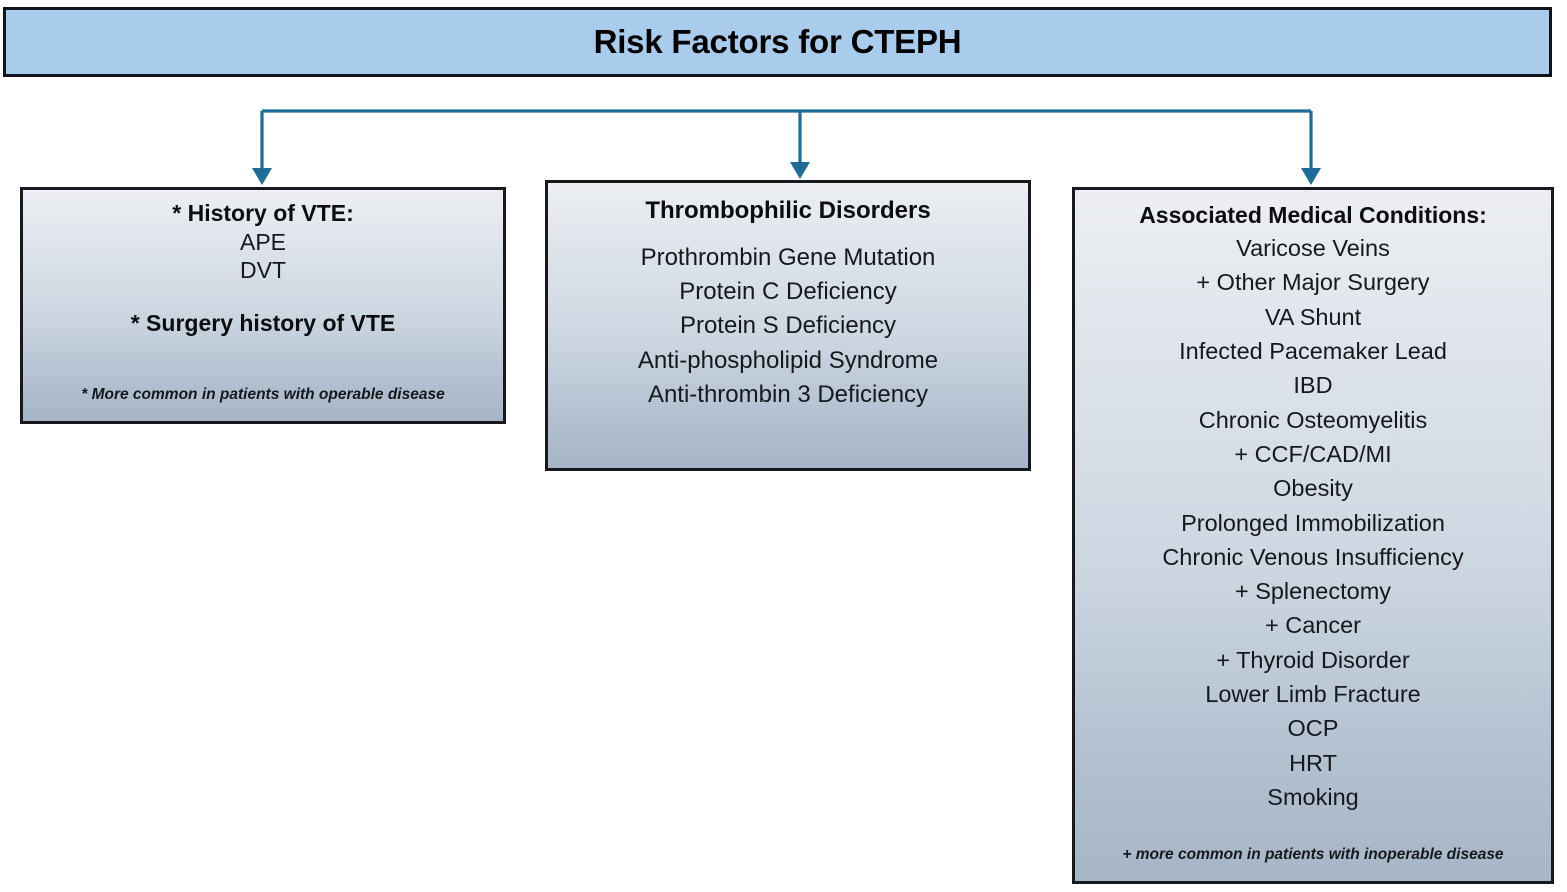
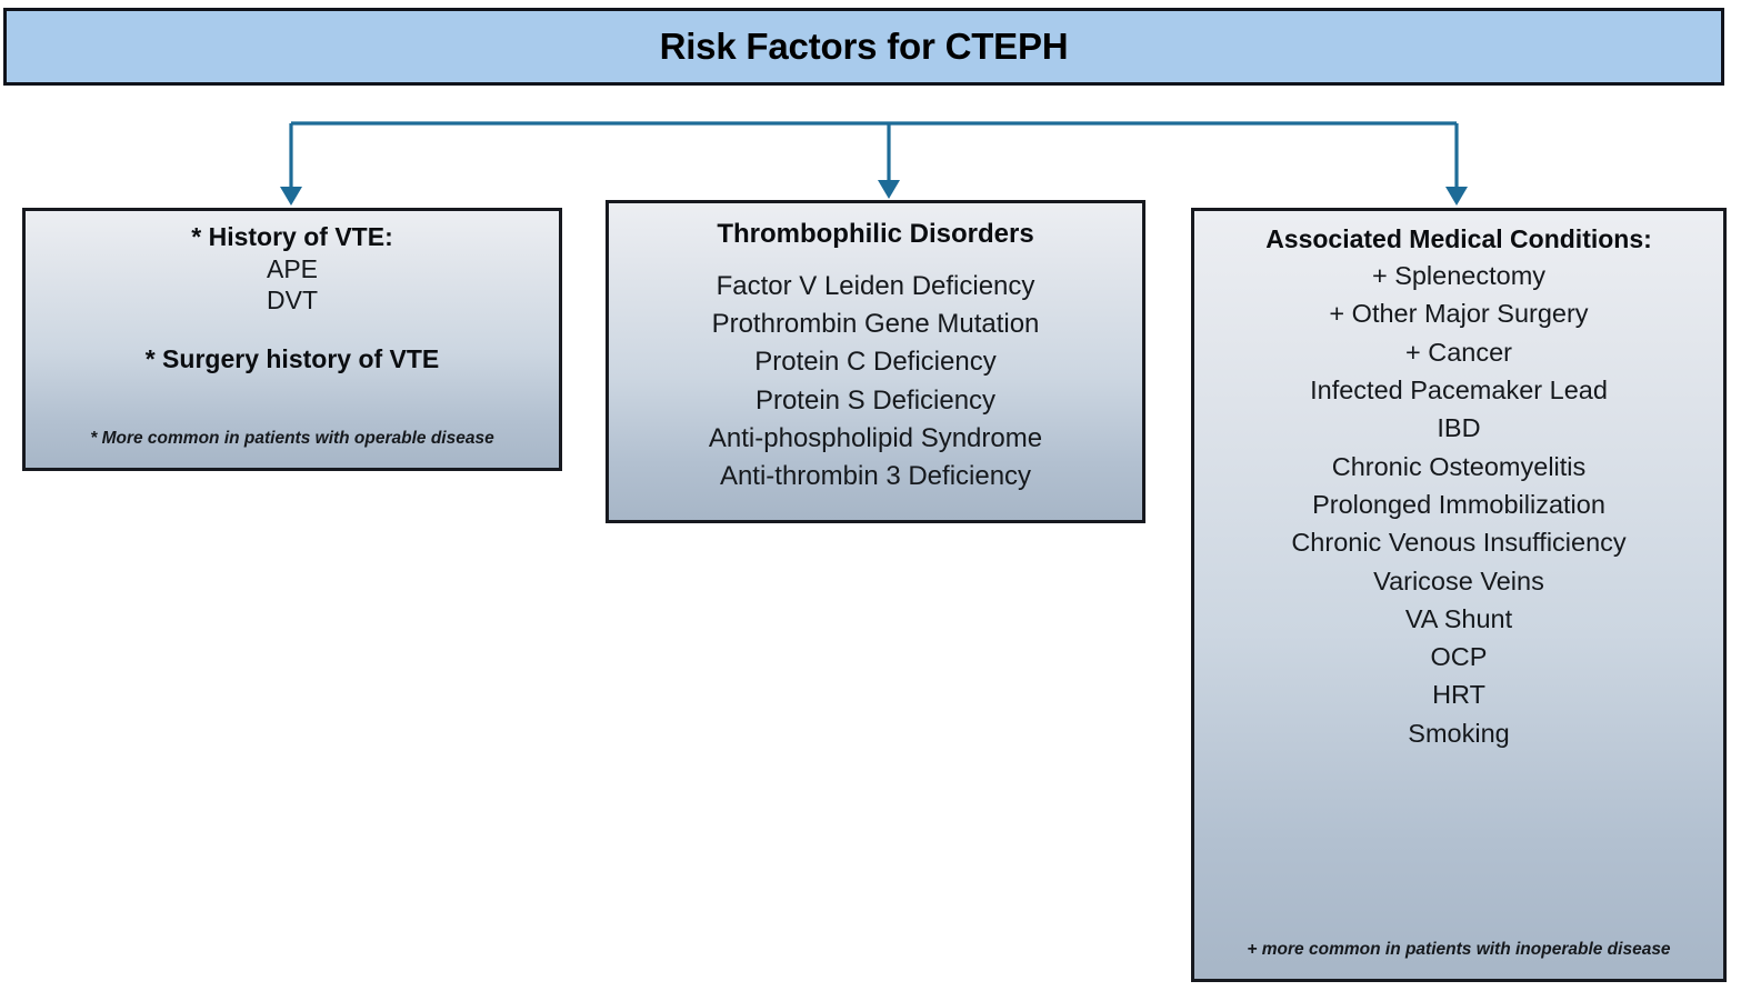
  Risk Factors for CTEPH
  * History of VTE:
  APE
  DVT
  * Surgery history of VTE
  * More common in patients with operable disease
  Thrombophilic Disorders
+ Factor V Leiden Deficiency
  Prothrombin Gene Mutation
  Protein C Deficiency
  Protein S Deficiency
  Anti-phospholipid Syndrome
  Anti-thrombin 3 Deficiency
  Associated Medical Conditions:
- Varicose Veins
+ + Splenectomy
  + Other Major Surgery
- VA Shunt
+ + Cancer
  Infected Pacemaker Lead
  IBD
  Chronic Osteomyelitis
- + CCF/CAD/MI
- Obesity
  Prolonged Immobilization
  Chronic Venous Insufficiency
- + Splenectomy
+ Varicose Veins
- + Cancer
+ VA Shunt
- + Thyroid Disorder
- Lower Limb Fracture
  OCP
  HRT
  Smoking
  + more common in patients with inoperable disease
